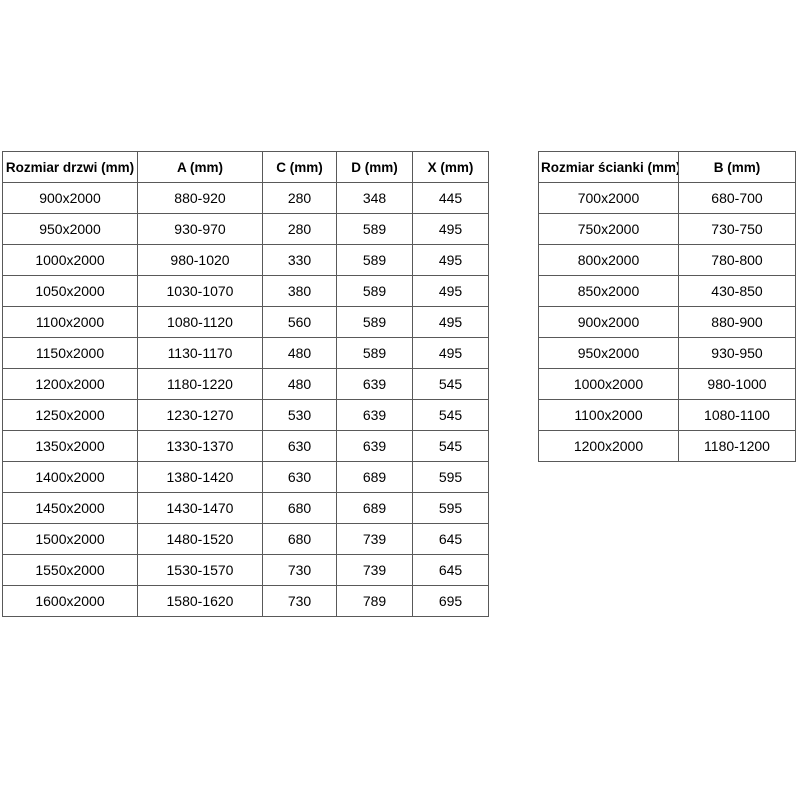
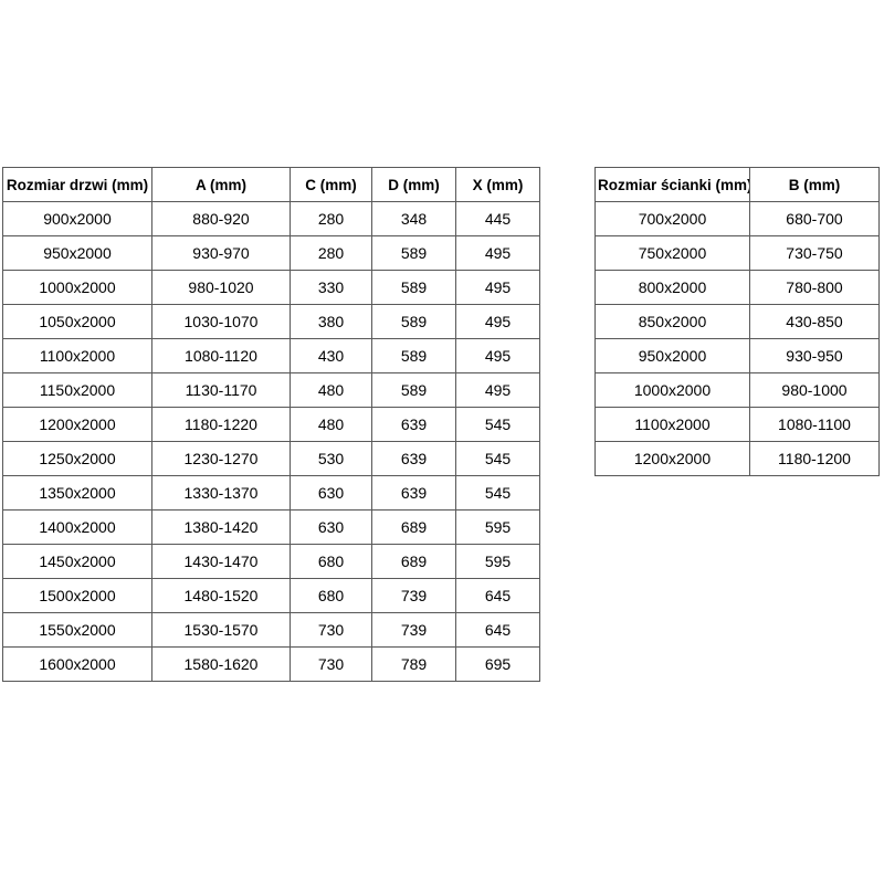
  Rozmiar drzwi (mm)	A (mm)	C (mm)	D (mm)	X (mm)
  900x2000	880-920	280	348	445
  950x2000	930-970	280	589	495
  1000x2000	980-1020	330	589	495
  1050x2000	1030-1070	380	589	495
- 1100x2000	1080-1120	560	589	495
+ 1100x2000	1080-1120	430	589	495
  1150x2000	1130-1170	480	589	495
  1200x2000	1180-1220	480	639	545
  1250x2000	1230-1270	530	639	545
  1350x2000	1330-1370	630	639	545
  1400x2000	1380-1420	630	689	595
  1450x2000	1430-1470	680	689	595
  1500x2000	1480-1520	680	739	645
  1550x2000	1530-1570	730	739	645
  1600x2000	1580-1620	730	789	695
  Rozmiar ścianki (mm)	B (mm)
  700x2000	680-700
  750x2000	730-750
  800x2000	780-800
  850x2000	430-850
- 900x2000	880-900
  950x2000	930-950
  1000x2000	980-1000
  1100x2000	1080-1100
  1200x2000	1180-1200
